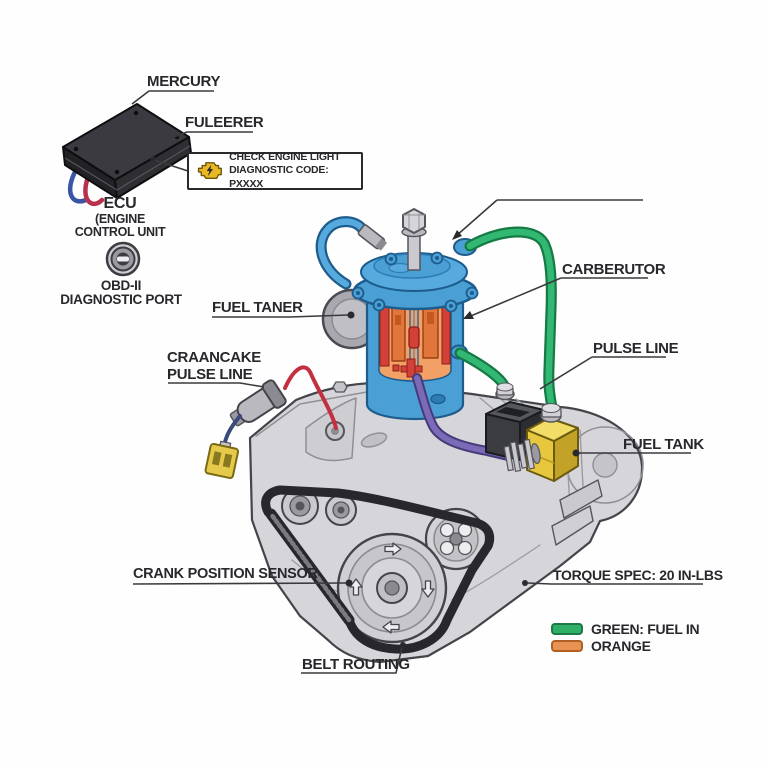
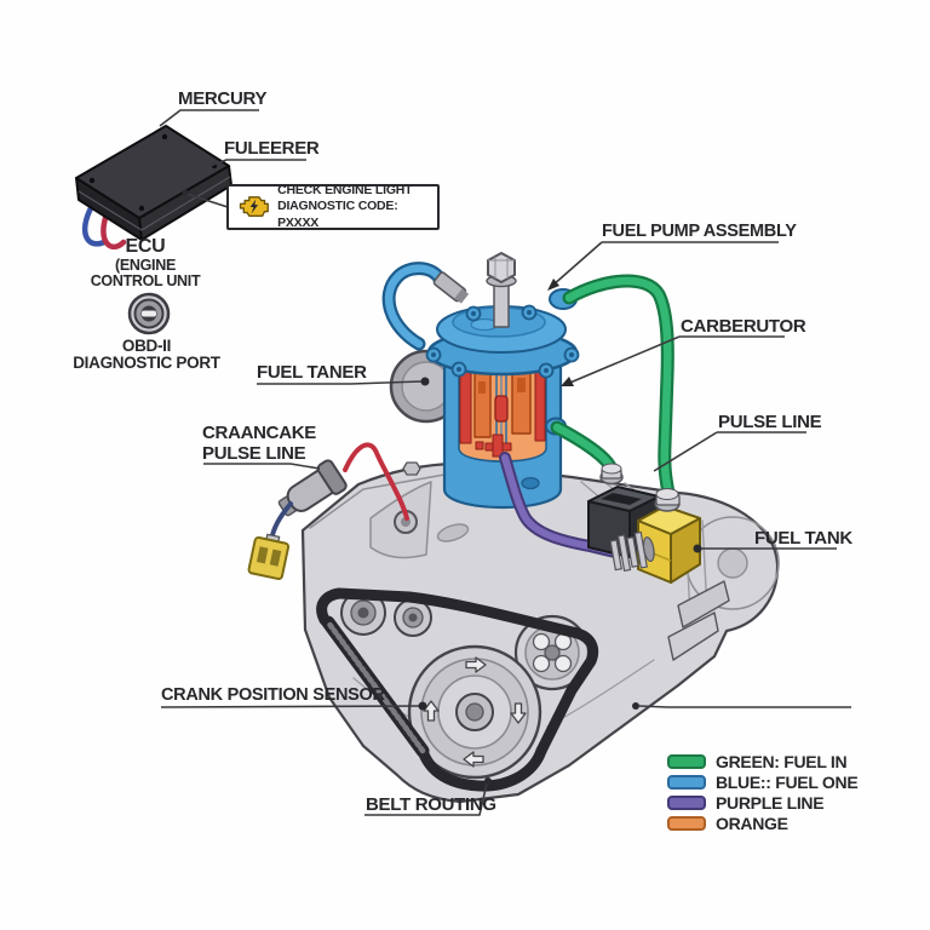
  MERCURY
  FULEERER
  CHECK ENGINE LIGHT
  DIAGNOSTIC CODE: PXXXX
  ECU
  (ENGINE
  CONTROL UNIT
  OBD-II
  DIAGNOSTIC PORT
  FUEL TANER
  CRAANCAKE
  PULSE LINE
+ FUEL PUMP ASSEMBLY
  CARBERUTOR
  PULSE LINE
  FUEL TANK
- TORQUE SPEC: 20 IN-LBS
  CRANK POSITION SENSOR
  BELT ROUTING
  GREEN: FUEL IN
+ BLUE:: FUEL ONE
+ PURPLE LINE
  ORANGE
